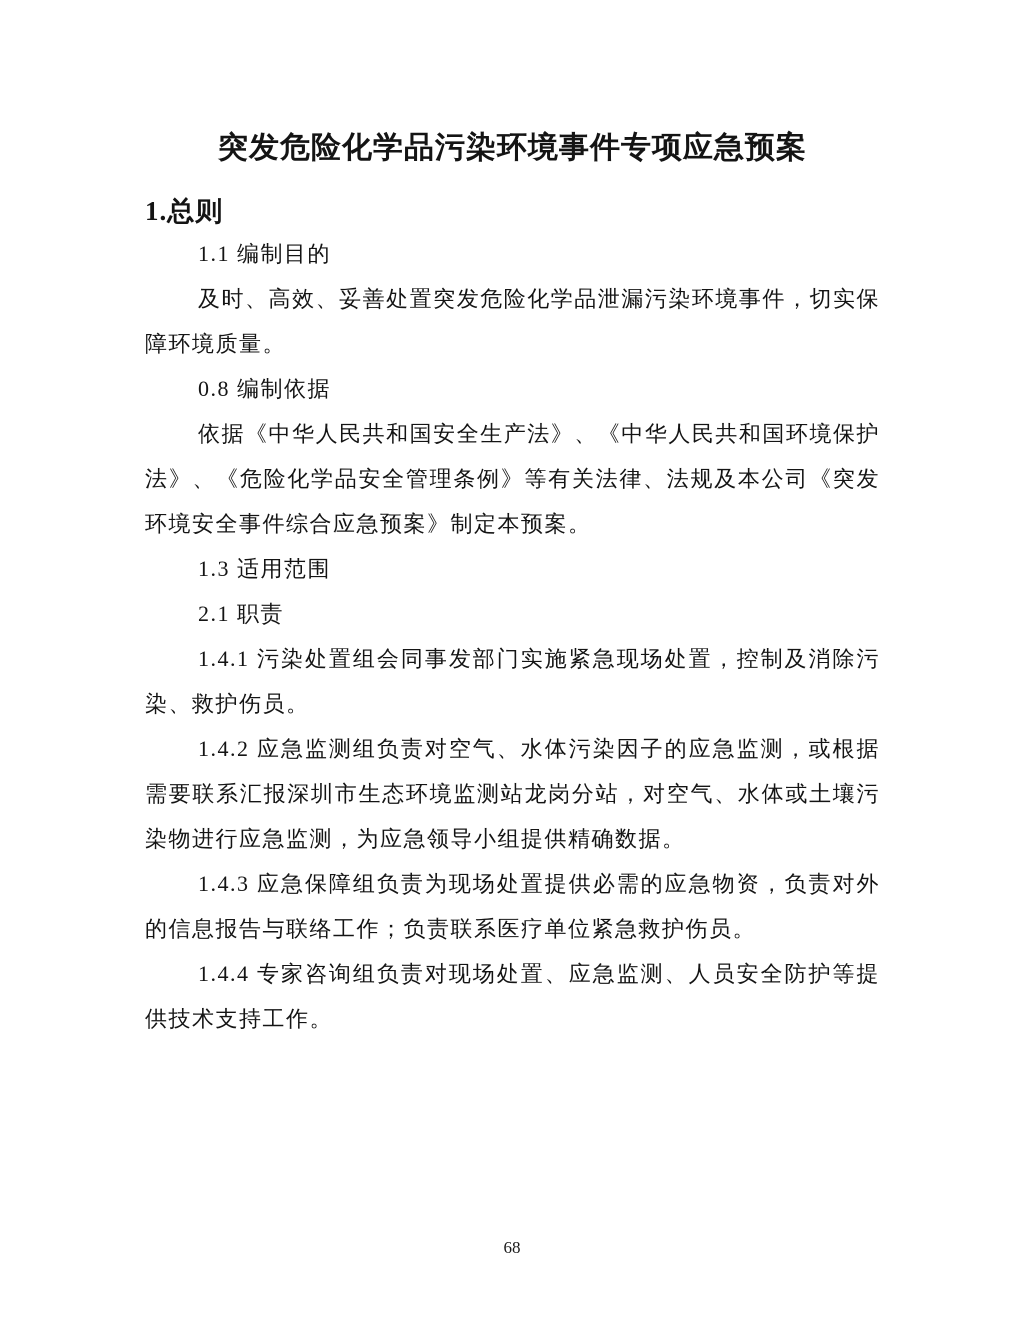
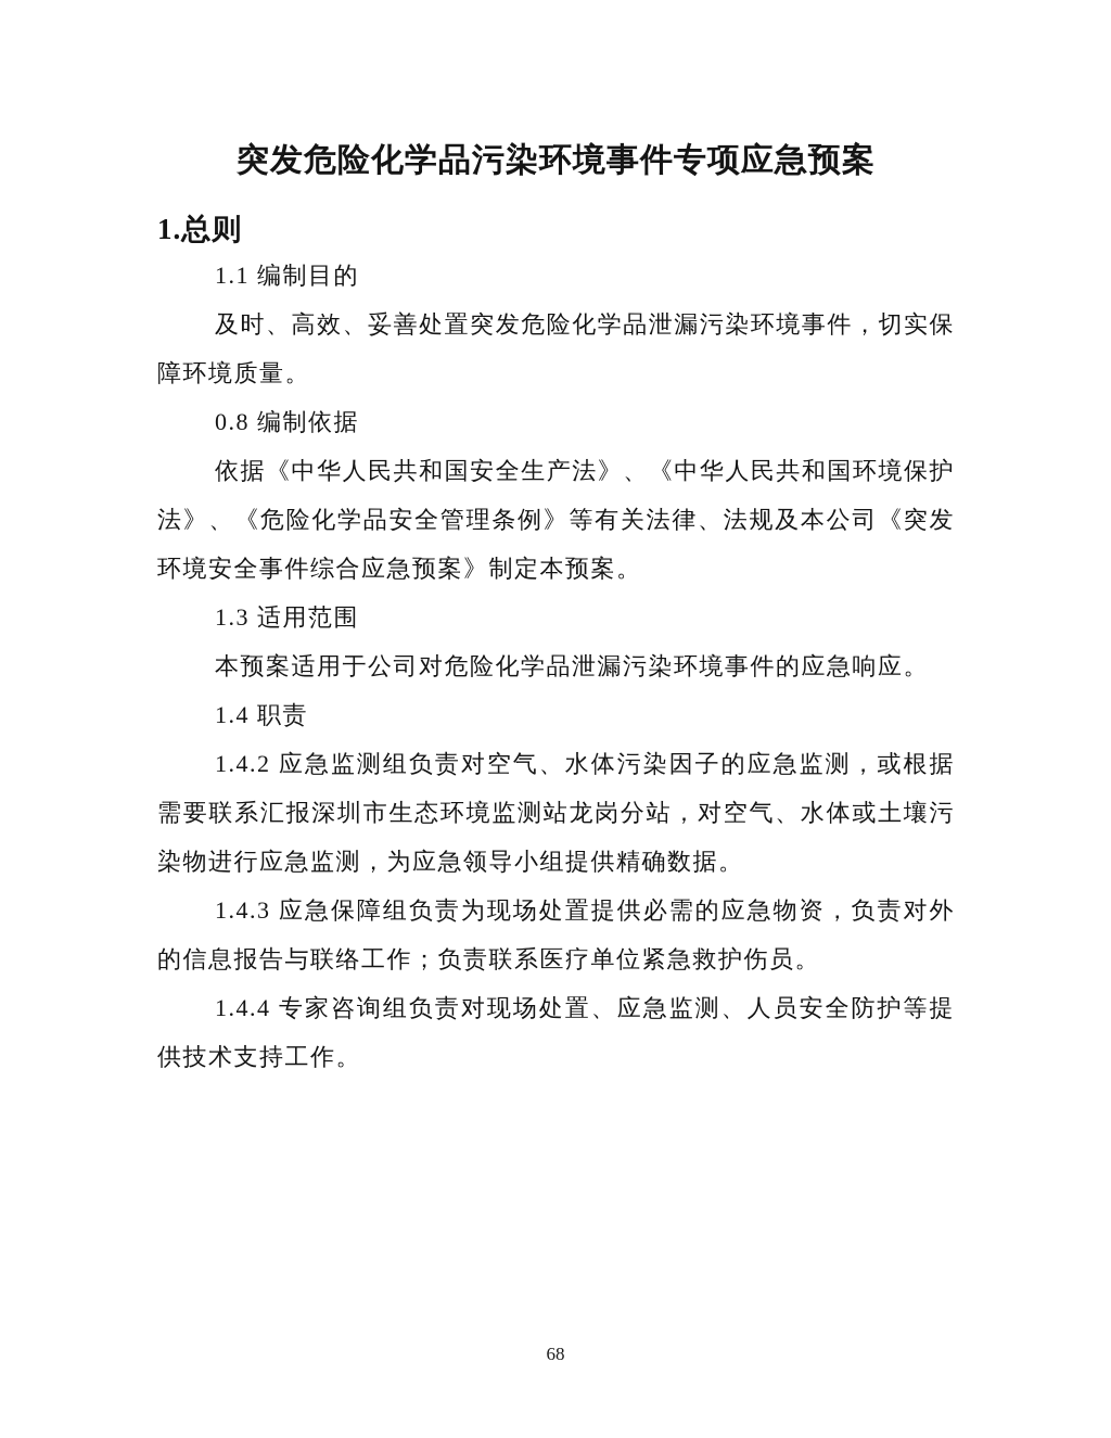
  突发危险化学品污染环境事件专项应急预案
  1.总则
  1.1 编制目的
  及时、高效、妥善处置突发危险化学品泄漏污染环境事件，切实保障环境质量。
  0.8 编制依据
  依据《中华人民共和国安全生产法》、《中华人民共和国环境保护法》、《危险化学品安全管理条例》等有关法律、法规及本公司《突发环境安全事件综合应急预案》制定本预案。
  1.3 适用范围
+ 本预案适用于公司对危险化学品泄漏污染环境事件的应急响应。
- 2.1 职责
+ 1.4 职责
- 1.4.1 污染处置组会同事发部门实施紧急现场处置，控制及消除污染、救护伤员。
  1.4.2 应急监测组负责对空气、水体污染因子的应急监测，或根据需要联系汇报深圳市生态环境监测站龙岗分站，对空气、水体或土壤污染物进行应急监测，为应急领导小组提供精确数据。
  1.4.3 应急保障组负责为现场处置提供必需的应急物资，负责对外的信息报告与联络工作；负责联系医疗单位紧急救护伤员。
  1.4.4 专家咨询组负责对现场处置、应急监测、人员安全防护等提供技术支持工作。
  68
